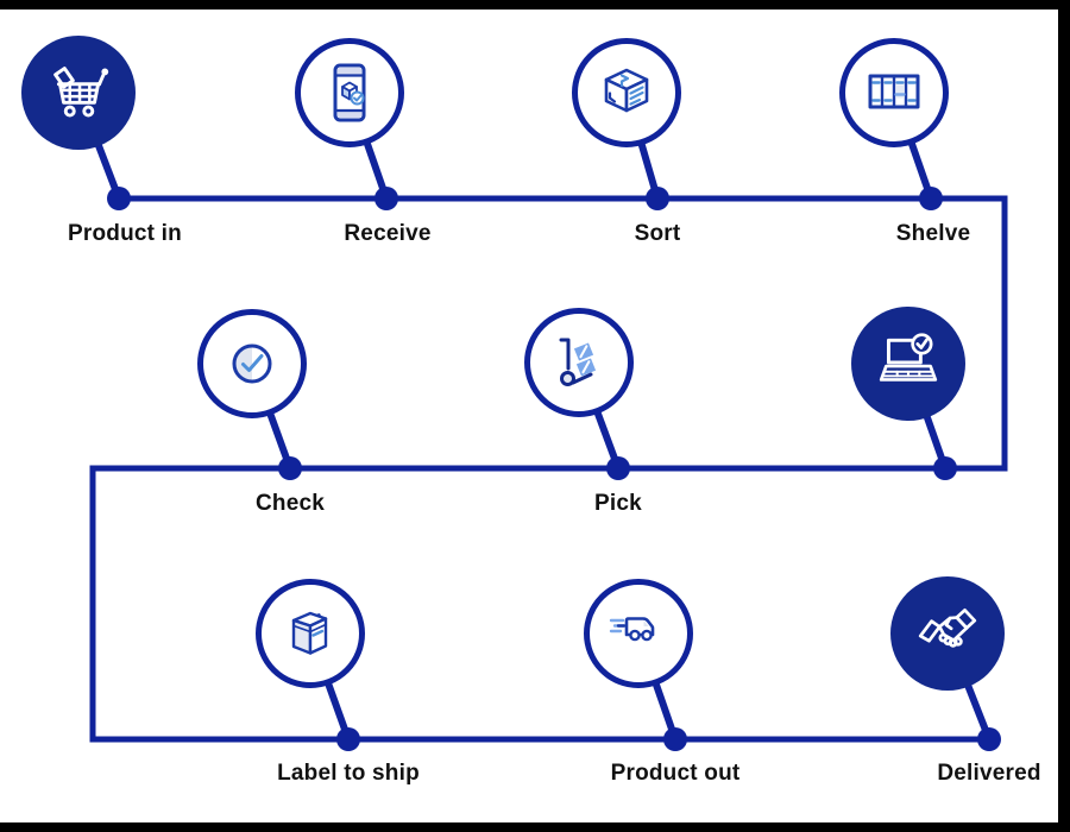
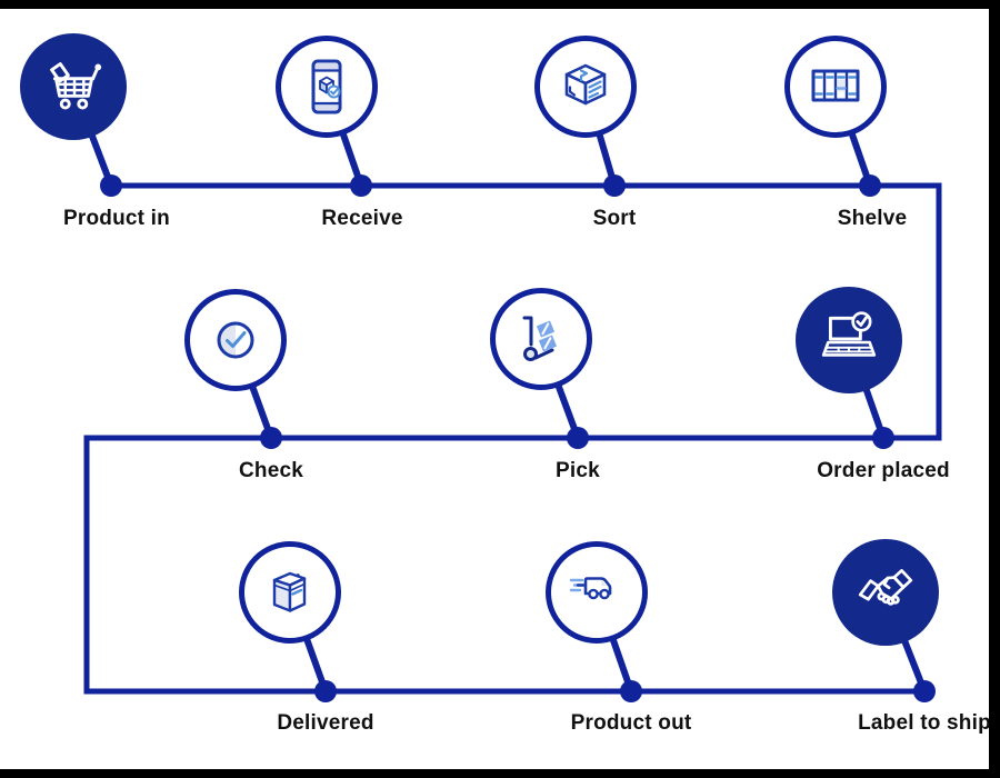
  Product in
  Receive
  Sort
  Shelve
  Check
  Pick
+ Order placed
- Label to ship
+ Delivered
  Product out
- Delivered
+ Label to ship
